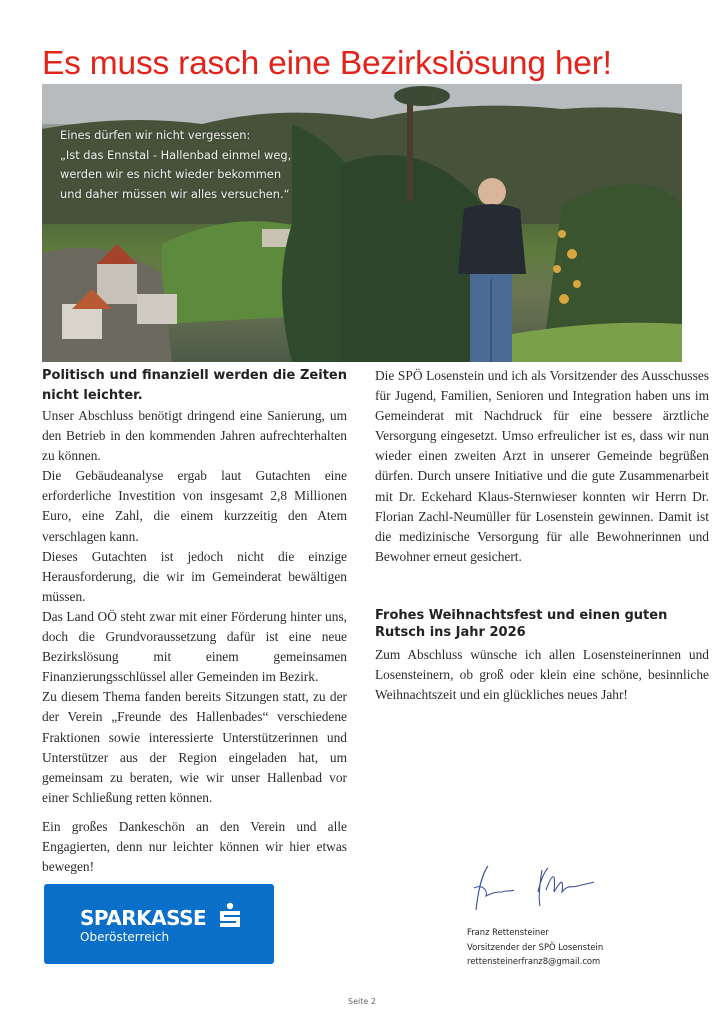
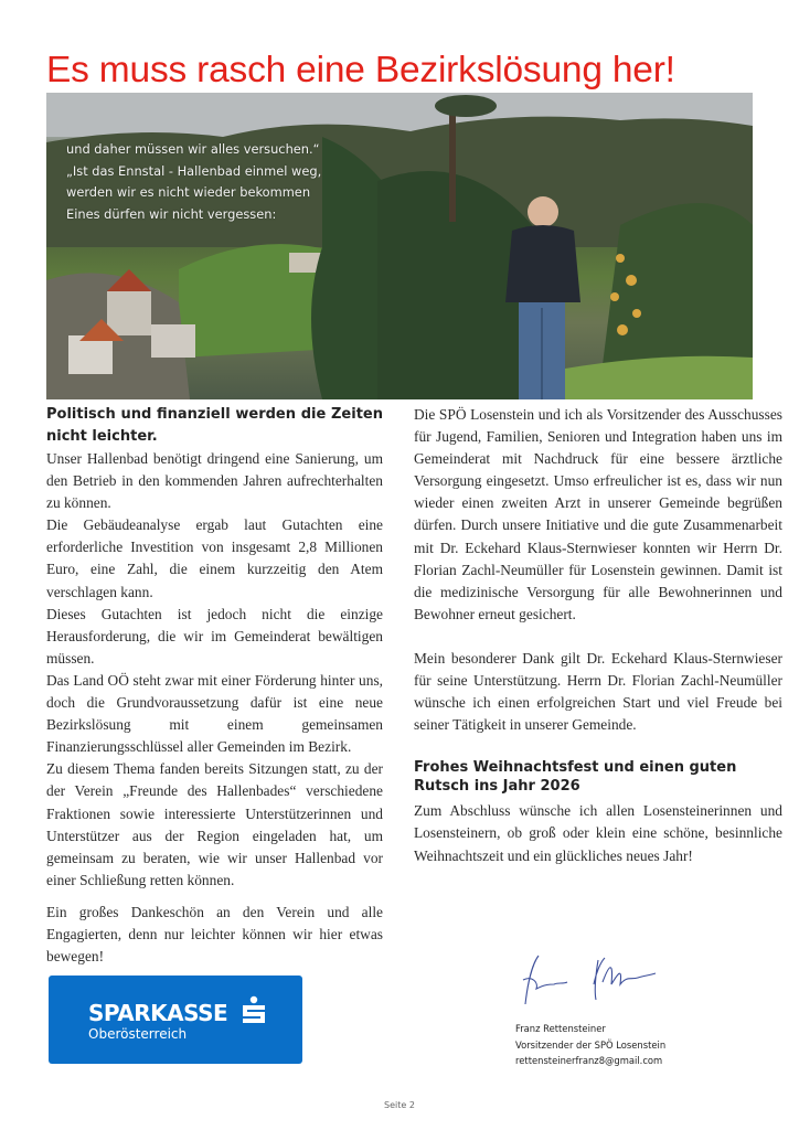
  Es muss rasch eine Bezirkslösung her!
- Eines dürfen wir nicht vergessen:
+ und daher müssen wir alles versuchen.“
  „Ist das Ennstal - Hallenbad einmel weg,
  werden wir es nicht wieder bekommen
- und daher müssen wir alles versuchen.“
+ Eines dürfen wir nicht vergessen:
  Politisch und finanziell werden die Zeiten nicht leichter.
- Unser Abschluss benötigt dringend eine Sanierung, um den Betrieb in den kommenden Jahren aufrechterhalten zu können.
+ Unser Hallenbad benötigt dringend eine Sanierung, um den Betrieb in den kommenden Jahren aufrechterhalten zu können.
  Die Gebäudeanalyse ergab laut Gutachten eine erforderliche Investition von insgesamt 2,8 Millionen Euro, eine Zahl, die einem kurzzeitig den Atem verschlagen kann.
  Dieses Gutachten ist jedoch nicht die einzige Herausforderung, die wir im Gemeinderat bewältigen müssen.
  Das Land OÖ steht zwar mit einer Förderung hinter uns, doch die Grundvoraussetzung dafür ist eine neue Bezirkslösung mit einem gemeinsamen Finanzierungsschlüssel aller Gemeinden im Bezirk.
  Zu diesem Thema fanden bereits Sitzungen statt, zu der der Verein „Freunde des Hallenbades“ verschiedene Fraktionen sowie interessierte Unterstützerinnen und Unterstützer aus der Region eingeladen hat, um gemeinsam zu beraten, wie wir unser Hallenbad vor einer Schließung retten können.
  Ein großes Dankeschön an den Verein und alle Engagierten, denn nur leichter können wir hier etwas bewegen!
  SPARKASSE
  Oberösterreich
  Die SPÖ Losenstein und ich als Vorsitzender des Ausschusses für Jugend, Familien, Senioren und Integration haben uns im Gemeinderat mit Nachdruck für eine bessere ärztliche Versorgung eingesetzt. Umso erfreulicher ist es, dass wir nun wieder einen zweiten Arzt in unserer Gemeinde begrüßen dürfen. Durch unsere Initiative und die gute Zusammenarbeit mit Dr. Eckehard Klaus-Sternwieser konnten wir Herrn Dr. Florian Zachl-Neumüller für Losenstein gewinnen. Damit ist die medizinische Versorgung für alle Bewohnerinnen und Bewohner erneut gesichert.
+ Mein besonderer Dank gilt Dr. Eckehard Klaus-Sternwieser für seine Unterstützung. Herrn Dr. Florian Zachl-Neumüller wünsche ich einen erfolgreichen Start und viel Freude bei seiner Tätigkeit in unserer Gemeinde.
  Frohes Weihnachtsfest und einen guten Rutsch ins Jahr 2026
  Zum Abschluss wünsche ich allen Losensteinerinnen und Losensteinern, ob groß oder klein eine schöne, besinnliche Weihnachtszeit und ein glückliches neues Jahr!
  Franz Rettensteiner
  Vorsitzender der SPÖ Losenstein
  rettensteinerfranz8@gmail.com
  Seite 2
